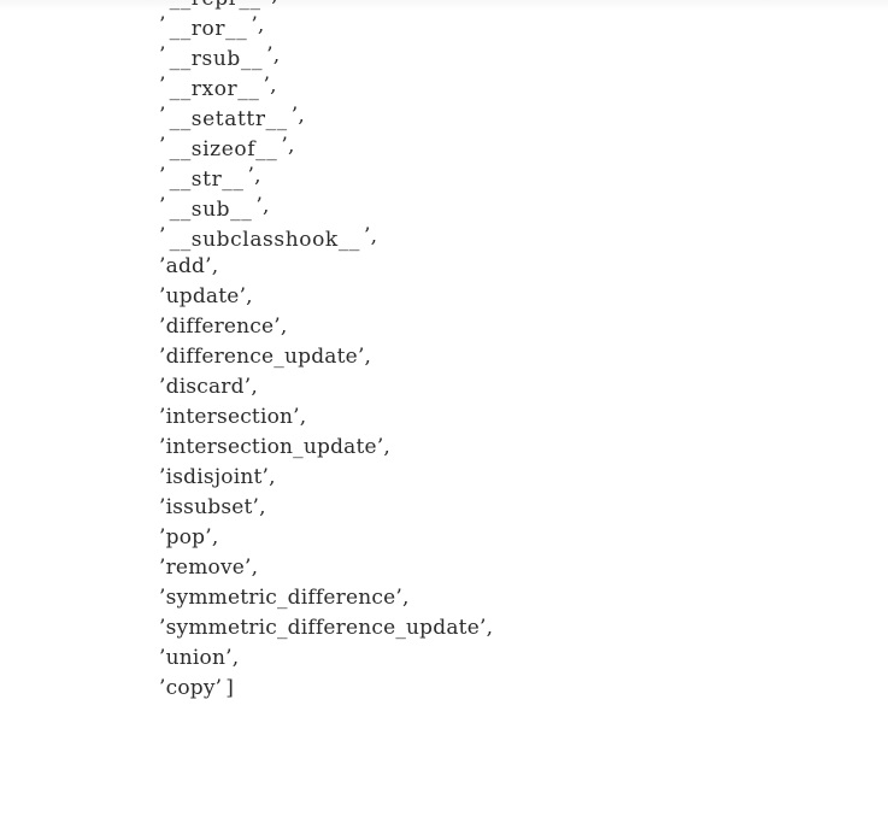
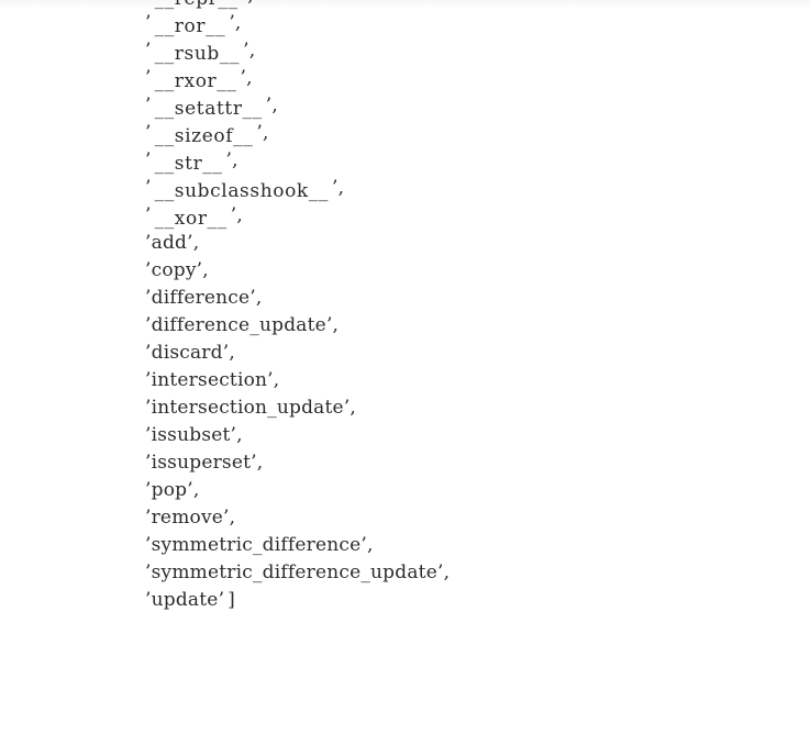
  ’ __ror__ ’,
  ’ __rsub__ ’,
  ’ __rxor__ ’,
  ’ __setattr__ ’,
  ’ __sizeof__ ’,
  ’ __str__ ’,
- ’ __sub__ ’,
  ’ __subclasshook__ ’,
+ ’ __xor__ ’,
  ’add’,
- ’update’,
+ ’copy’,
  ’difference’,
  ’difference_update’,
  ’discard’,
  ’intersection’,
  ’intersection_update’,
- ’isdisjoint’,
  ’issubset’,
+ ’issuperset’,
  ’pop’,
  ’remove’,
  ’symmetric_difference’,
  ’symmetric_difference_update’,
- ’union’,
- ’copy’ ]
+ ’update’ ]
